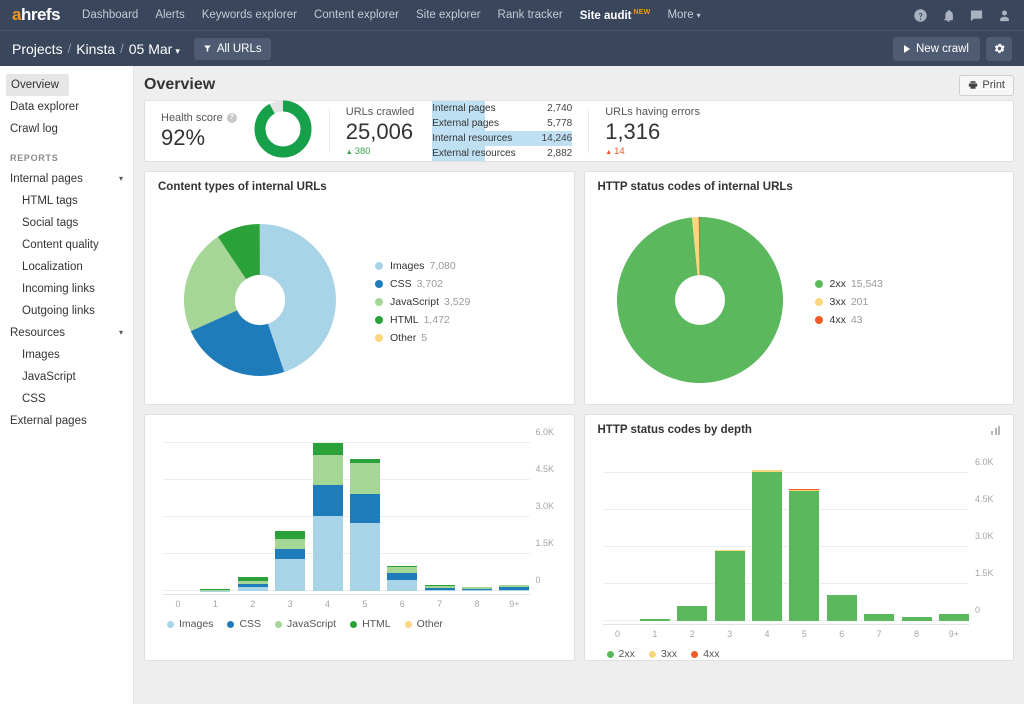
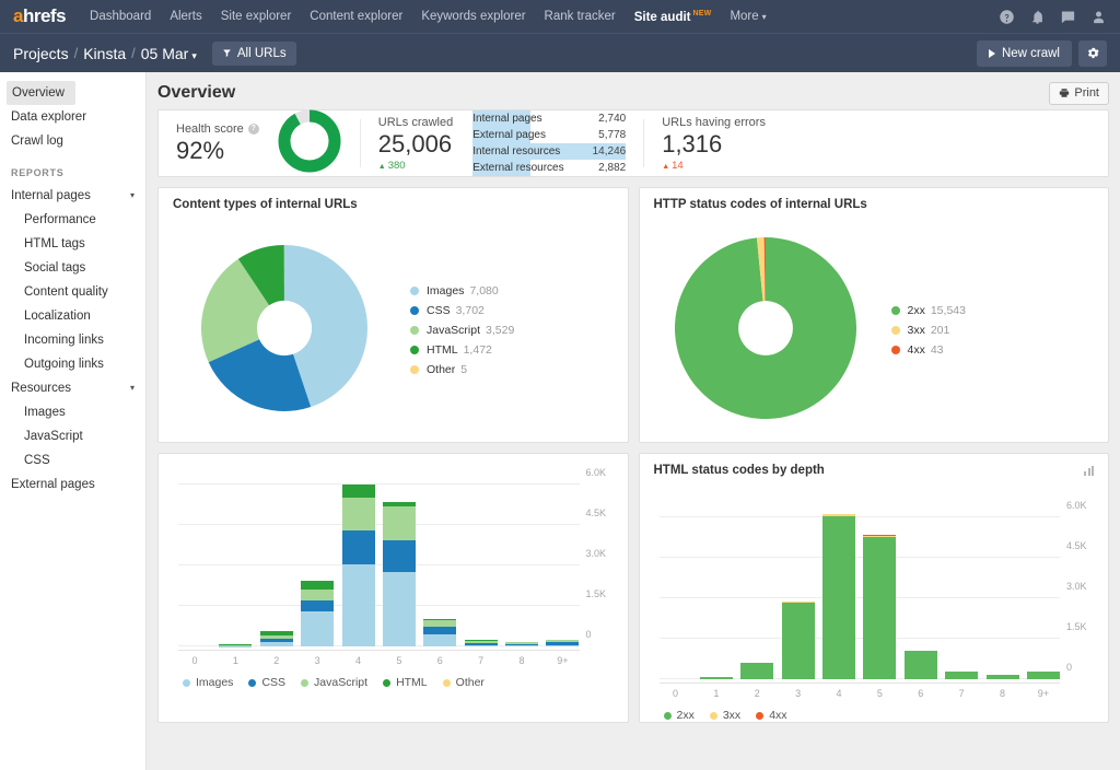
  ahrefs
  Dashboard
  Alerts
- Keywords explorer
+ Site explorer
  Content explorer
- Site explorer
+ Keywords explorer
  Rank tracker
  Site audit
  More ▾
  Projects
  /
  Kinsta
  /
  05 Mar ▾
  All URLs
  New crawl
  Overview
  Data explorer
  Crawl log
  REPORTS
  Internal pages
  ▾
+ Performance
  HTML tags
  Social tags
  Content quality
  Localization
  Incoming links
  Outgoing links
  Resources
  ▾
  Images
  JavaScript
  CSS
  External pages
  Overview
  Print
  Health score
  92%
  URLs crawled
  25,006
  380
  Internal pages	2,740
  External pages	5,778
  Internal resources	14,246
  External resources	2,882
  URLs having errors
  1,316
  Content types of internal URLs
  Images
  7,080
  CSS
  3,702
  JavaScript
  3,529
  HTML
  1,472
  Other
  5
  HTTP status codes of internal URLs
  2xx
  15,543
  3xx
  201
  4xx
  43
  0
  1.5K
  3.0K
  4.5K
  6.0K
  0
  1
  2
  3
  4
  5
  6
  7
  8
  9+
  Images
  CSS
  JavaScript
  HTML
  Other
- HTTP status codes by depth
+ HTML status codes by depth
  0
  1.5K
  3.0K
  4.5K
  6.0K
  0
  1
  2
  3
  4
  5
  6
  7
  8
  9+
  2xx
  3xx
  4xx
